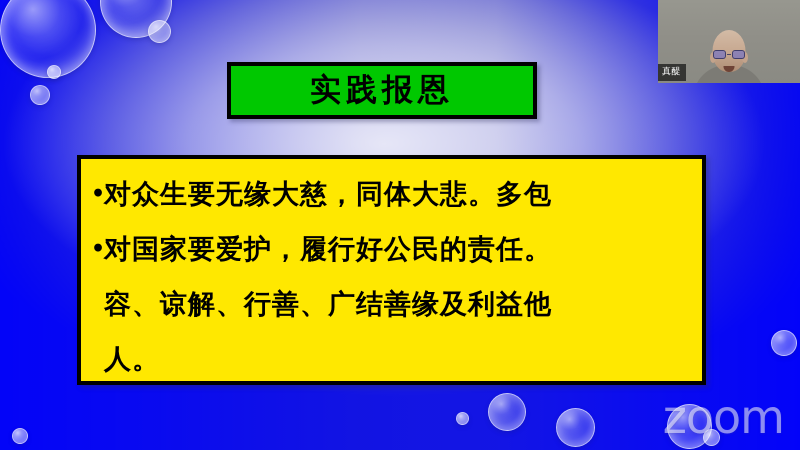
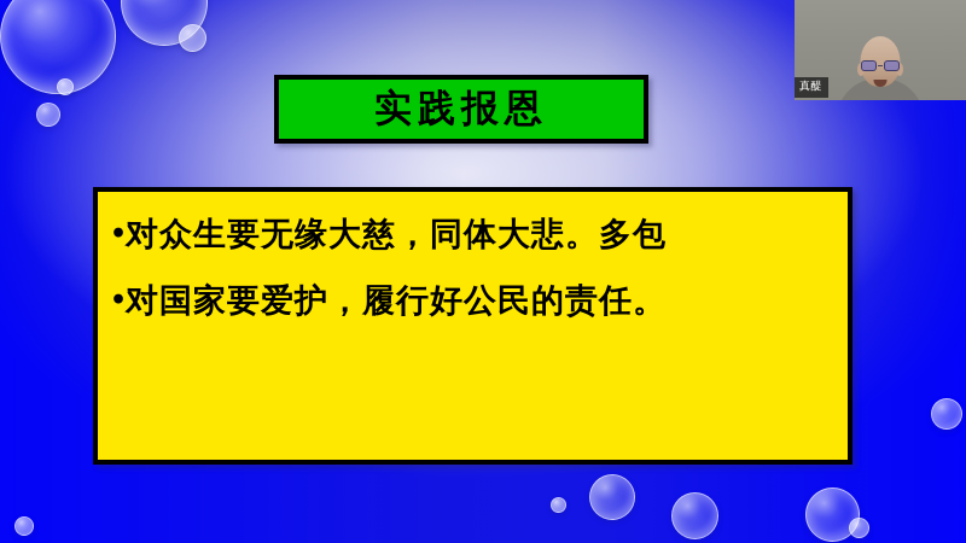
  实践报恩
  •
  对众生要无缘大慈，同体大悲。多包
  •
  对国家要爱护，履行好公民的责任。
- 容、谅解、行善、广结善缘及利益他
- 人。
- zoom
  真醍
